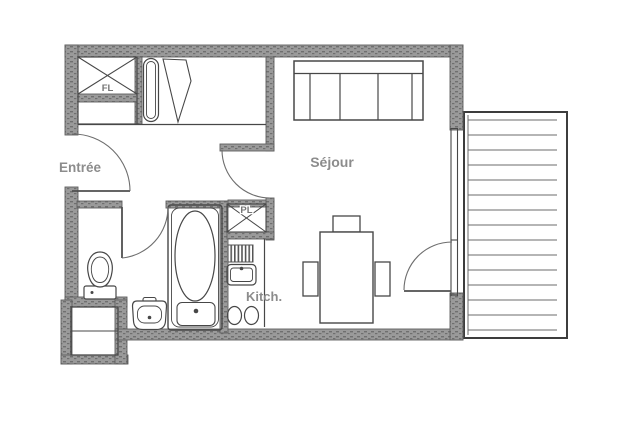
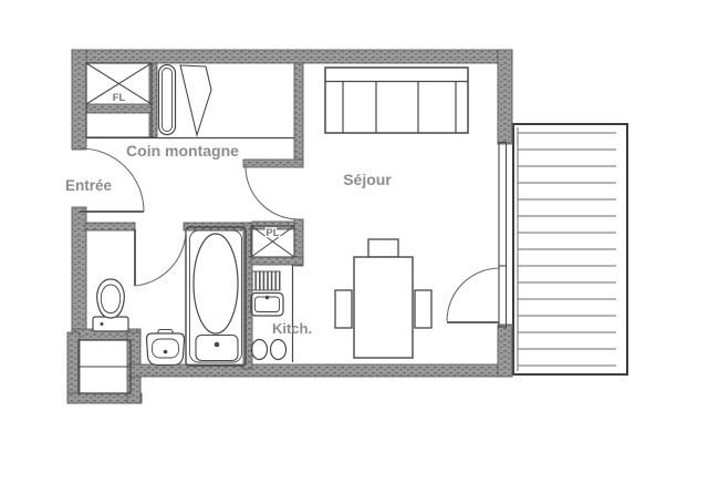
  Entrée
+ Coin montagne
  Séjour
  Kitch.
  FL
  PL
